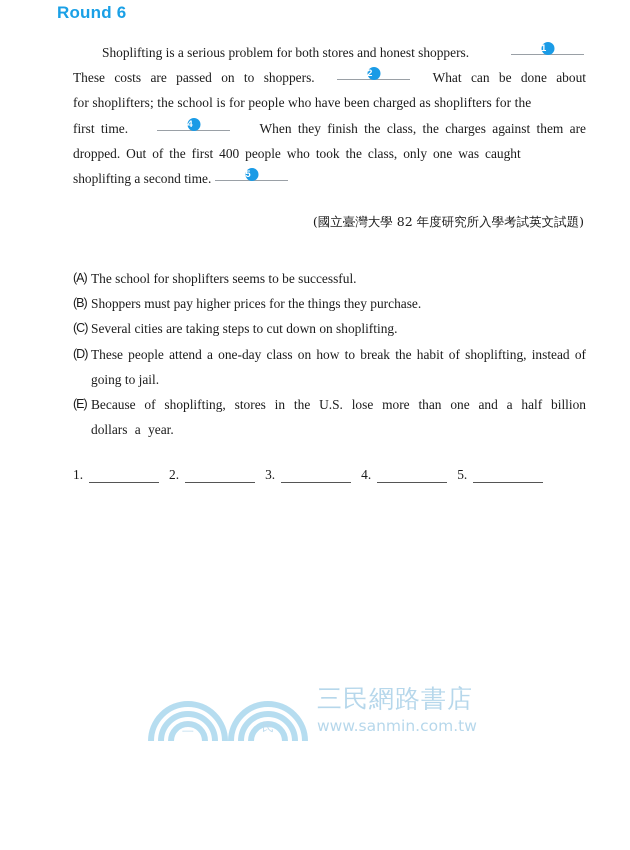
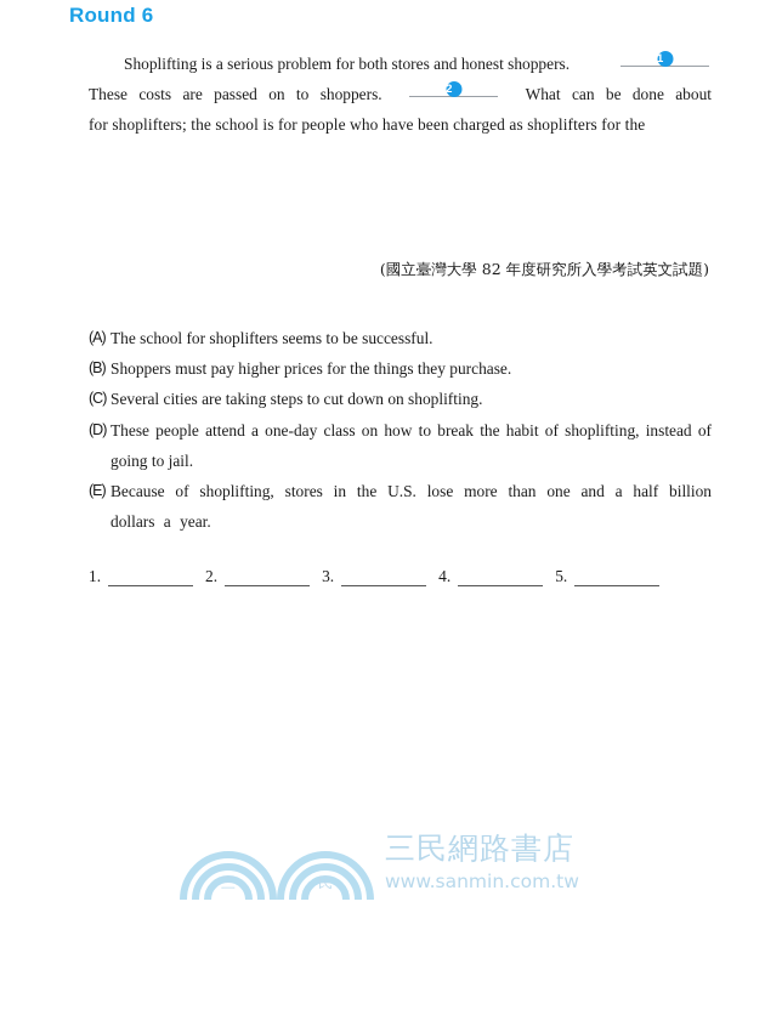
  Round 6
  Shoplifting is a serious problem for both stores and honest shoppers.
  1
  These costs are passed on to shoppers.
  2
  What can be done about
  for shoplifters; the school is for people who have been charged as shoplifters for the
- first time.
- 4
- When they finish the class, the charges against them are
- dropped. Out of the first 400 people who took the class, only one was caught
- shoplifting a second time.
- 5
  (國立臺灣大學 82 年度研究所入學考試英文試題)
  (A)
  The school for shoplifters seems to be successful.
  (B)
  Shoppers must pay higher prices for the things they purchase.
  (C)
  Several cities are taking steps to cut down on shoplifting.
  (D)
  These people attend a one-day class on how to break the habit of shoplifting, instead of going to jail.
  (E)
  Because of shoplifting, stores in the U.S. lose more than one and a half billion dollars a year.
  1.
  2.
  3.
  4.
  5.
  三
  民
  三民網路書店
  www.sanmin.com.tw
